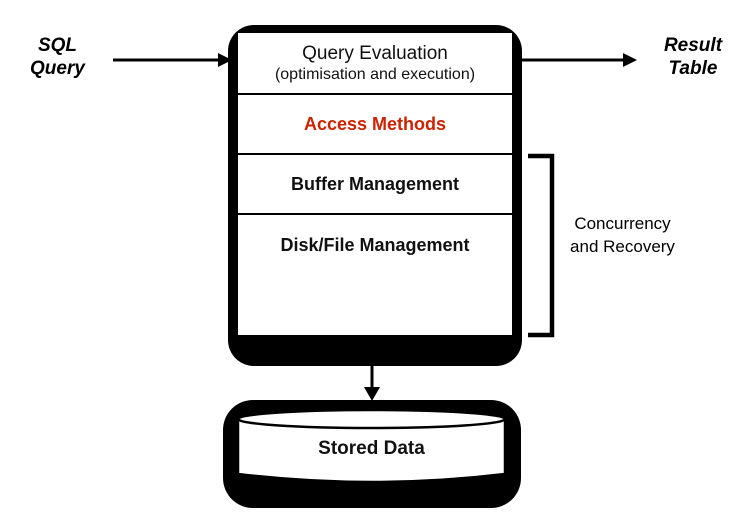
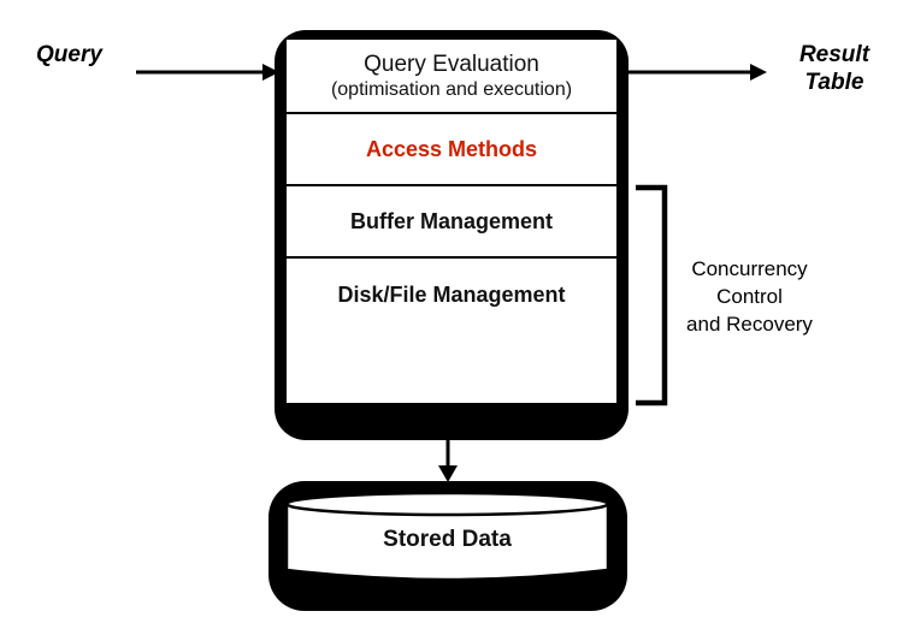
- SQL
  Query
  Result
  Table
  Query Evaluation
  (optimisation and execution)
  Access Methods
  Buffer Management
  Disk/File Management
  Concurrency
+ Control
  and Recovery
  Stored Data
